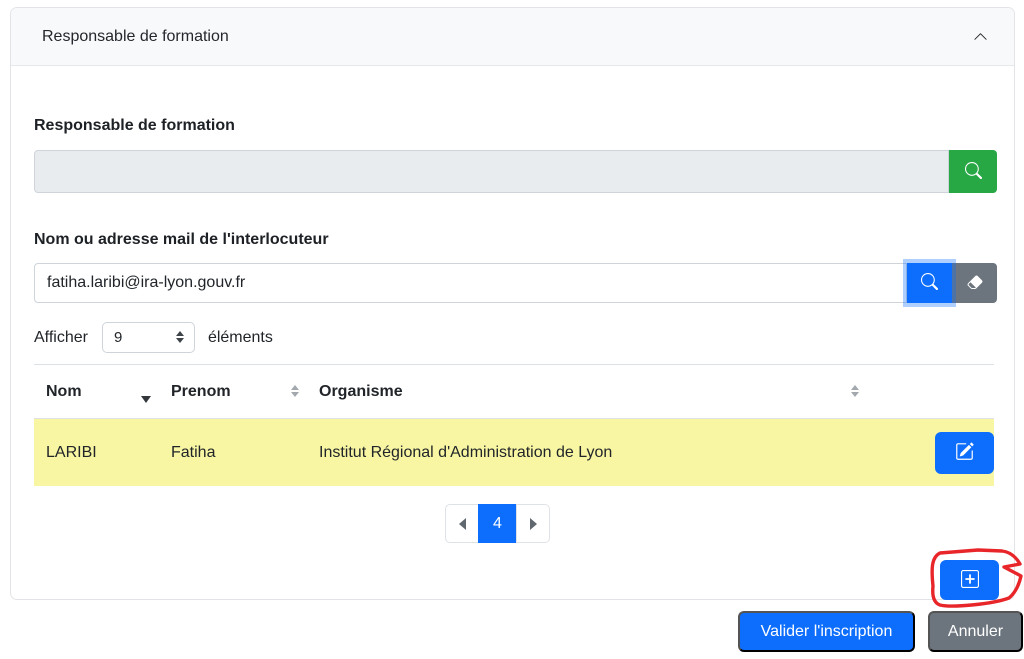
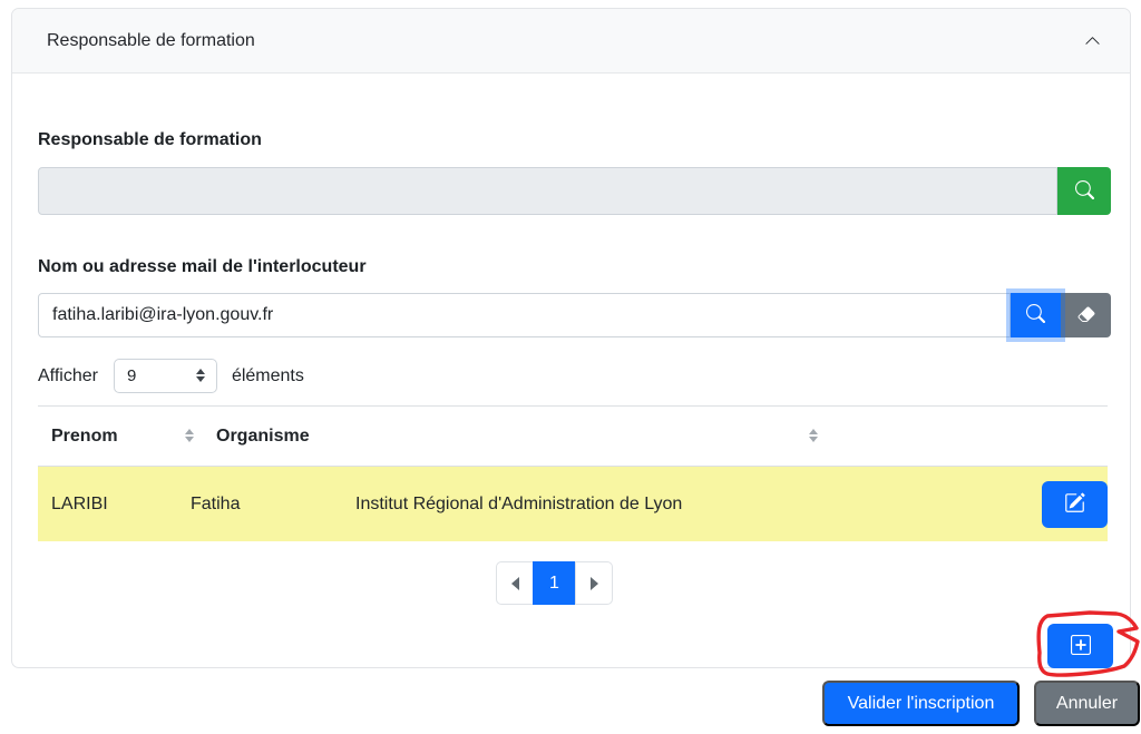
  Responsable de formation
  Responsable de formation
  Nom ou adresse mail de l'interlocuteur
  fatiha.laribi@ira-lyon.gouv.fr
  Afficher
  9
  éléments
- Nom
  Prenom
  Organisme
  LARIBI
  Fatiha
  Institut Régional d'Administration de Lyon
- 4
+ 1
  Valider l'inscription
  Annuler
